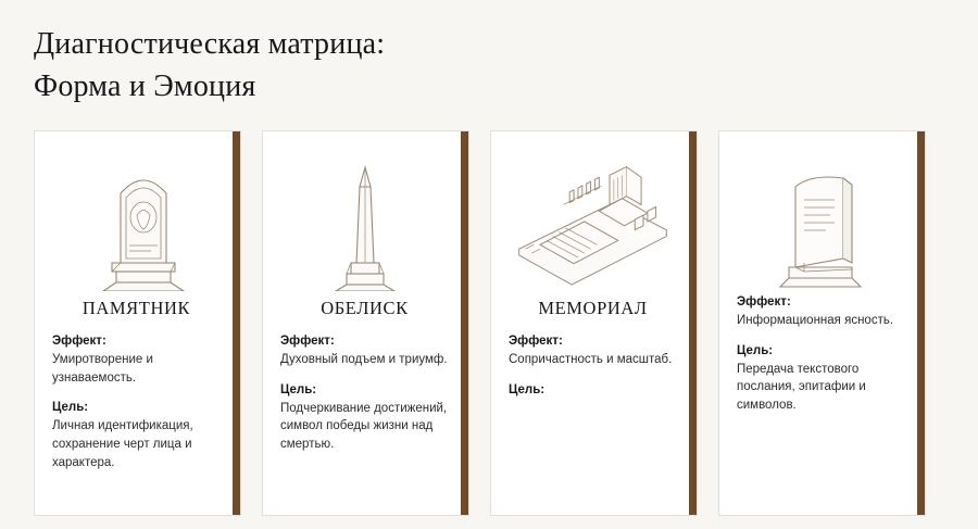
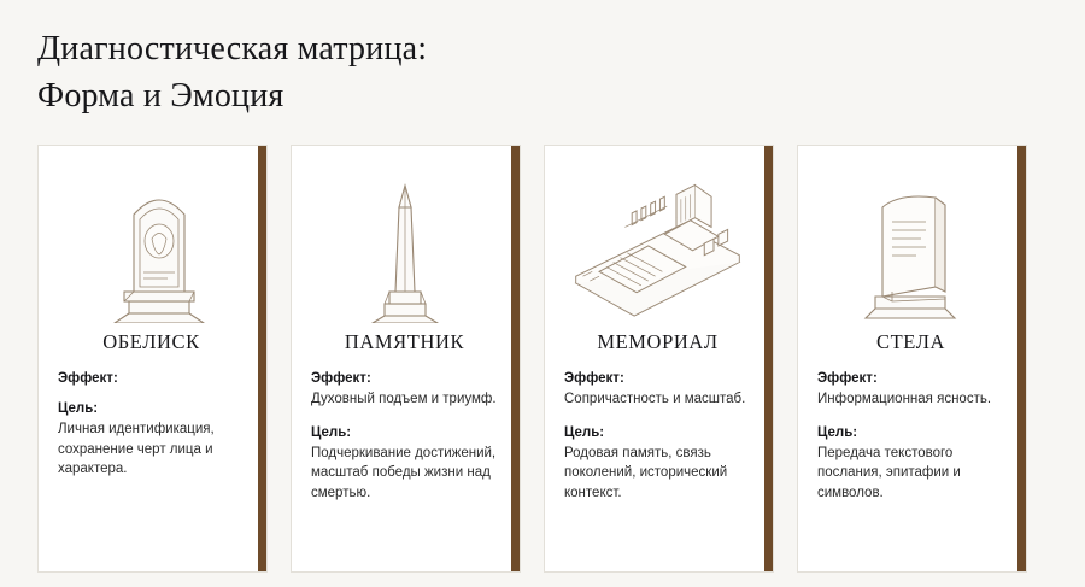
  Диагностическая матрица:
  Форма и Эмоция
- ПАМЯТНИК
+ ОБЕЛИСК
  Эффект:
- Умиротворение и узнаваемость.
  Цель:
  Личная идентификация, сохранение черт лица и характера.
- ОБЕЛИСК
+ ПАМЯТНИК
  Эффект:
  Духовный подъем и триумф.
  Цель:
- Подчеркивание достижений, символ победы жизни над смертью.
+ Подчеркивание достижений, масштаб победы жизни над смертью.
  МЕМОРИАЛ
  Эффект:
  Сопричастность и масштаб.
  Цель:
+ Родовая память, связь поколений, исторический контекст.
+ СТЕЛА
  Эффект:
  Информационная ясность.
  Цель:
  Передача текстового послания, эпитафии и символов.
